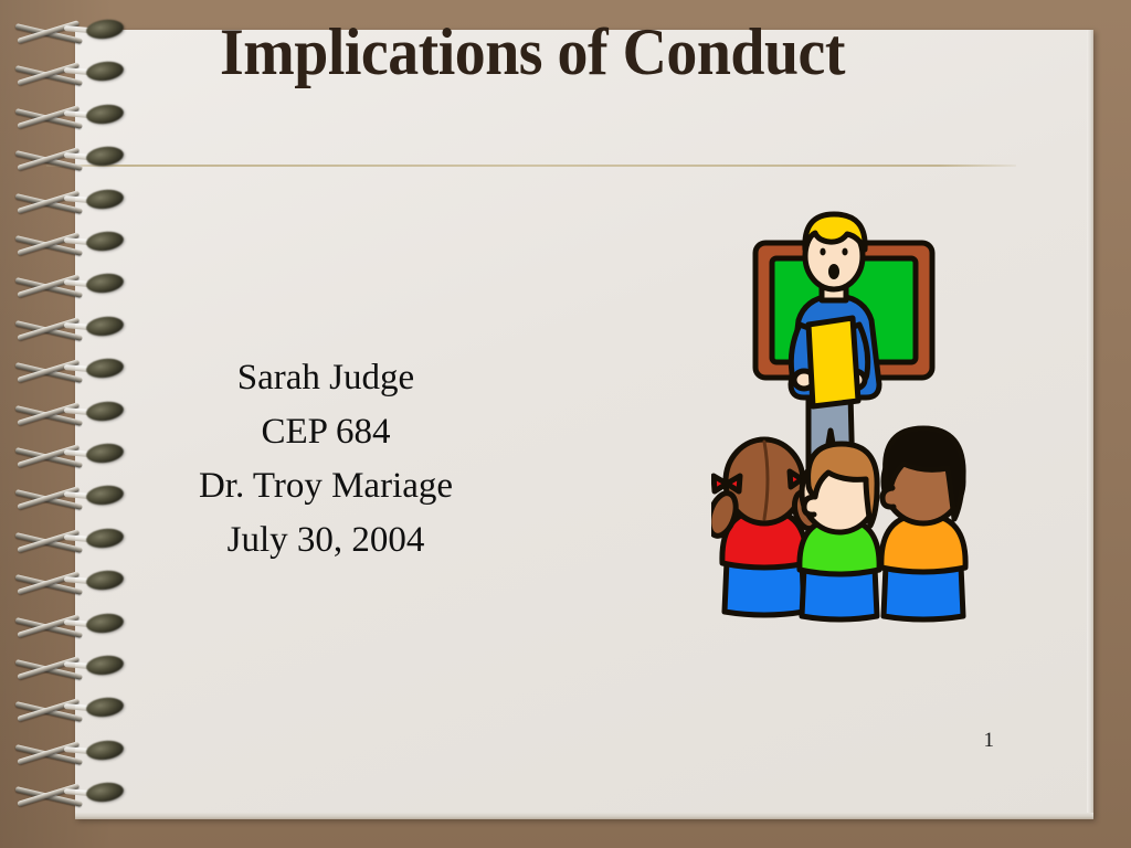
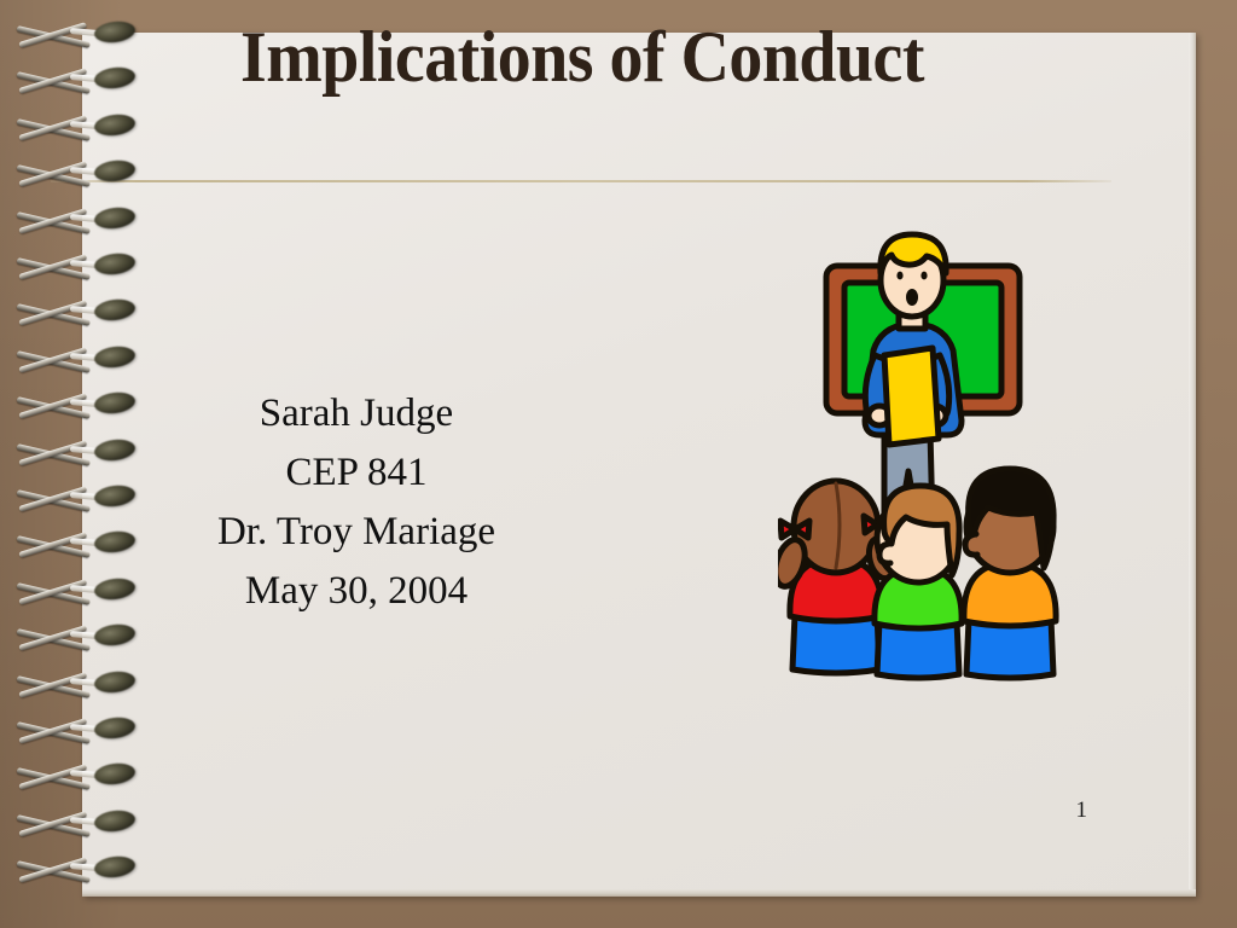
  Implications of Conduct
  Sarah Judge
- CEP 684
+ CEP 841
  Dr. Troy Mariage
- July 30, 2004
+ May 30, 2004
  1
